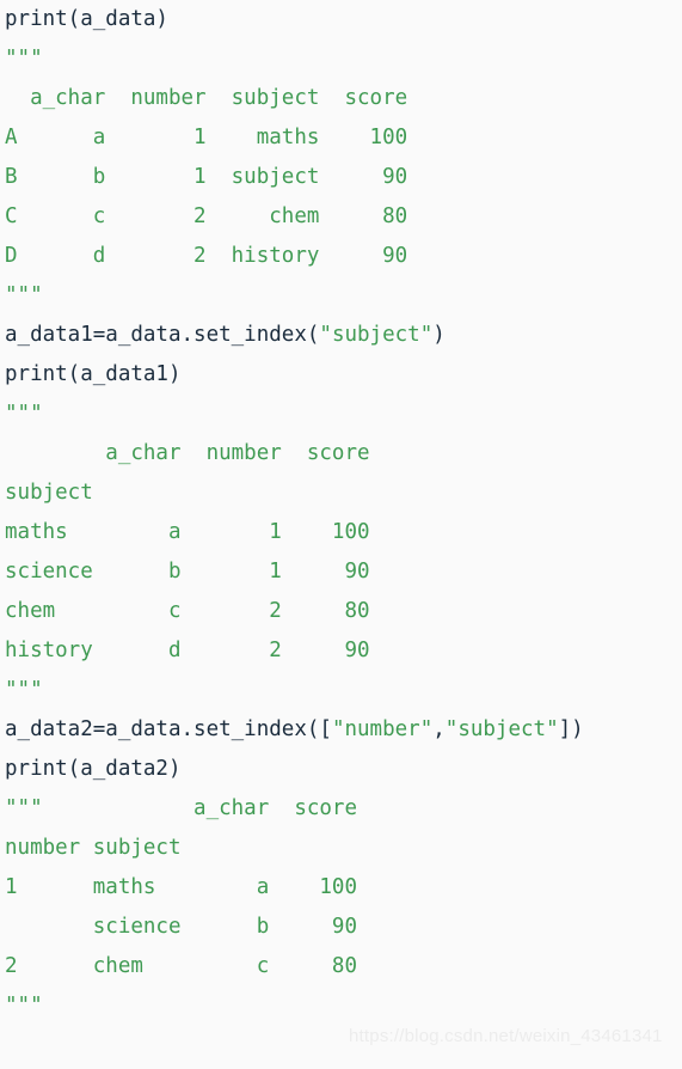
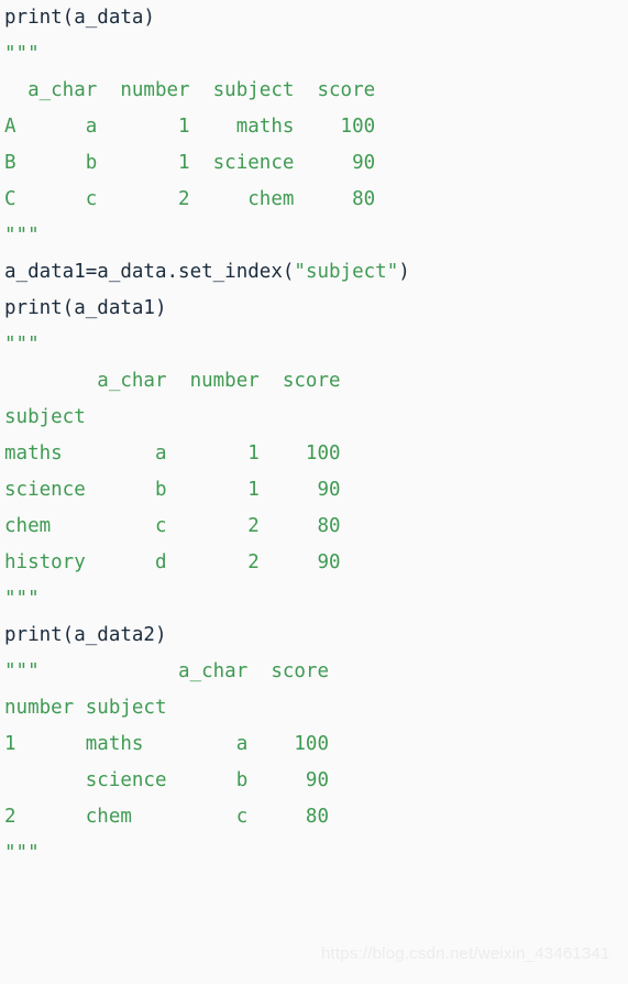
  print(a_data)
  """
  a_char number subject score
  A a 1 maths 100
- B b 1 subject 90
+ B b 1 science 90
  C c 2 chem 80
- D d 2 history 90
  """
  a_data1=a_data.set_index("subject")
  print(a_data1)
  """
  a_char number score
  subject
  maths a 1 100
  science b 1 90
  chem c 2 80
  history d 2 90
  """
- a_data2=a_data.set_index(["number","subject"])
  print(a_data2)
  """ a_char score
  number subject
  1 maths a 100
  science b 90
  2 chem c 80
  """
